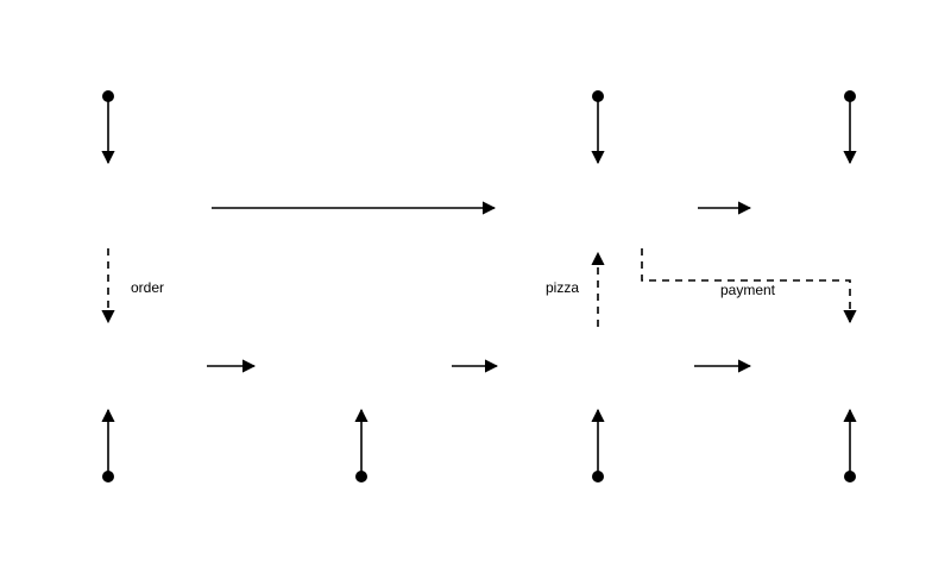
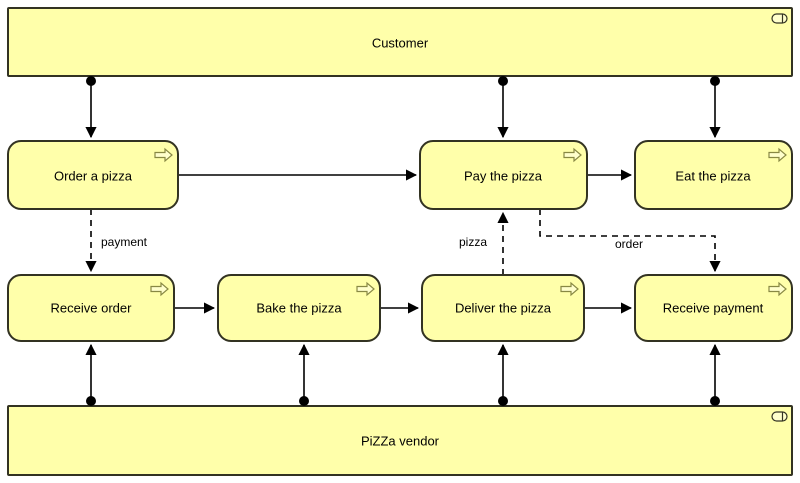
+ Customer
+ PiZZa vendor
- order
+ payment
  pizza
- payment
+ order
+ Order a pizza
+ Pay the pizza
+ Eat the pizza
+ Receive order
+ Bake the pizza
+ Deliver the pizza
+ Receive payment
